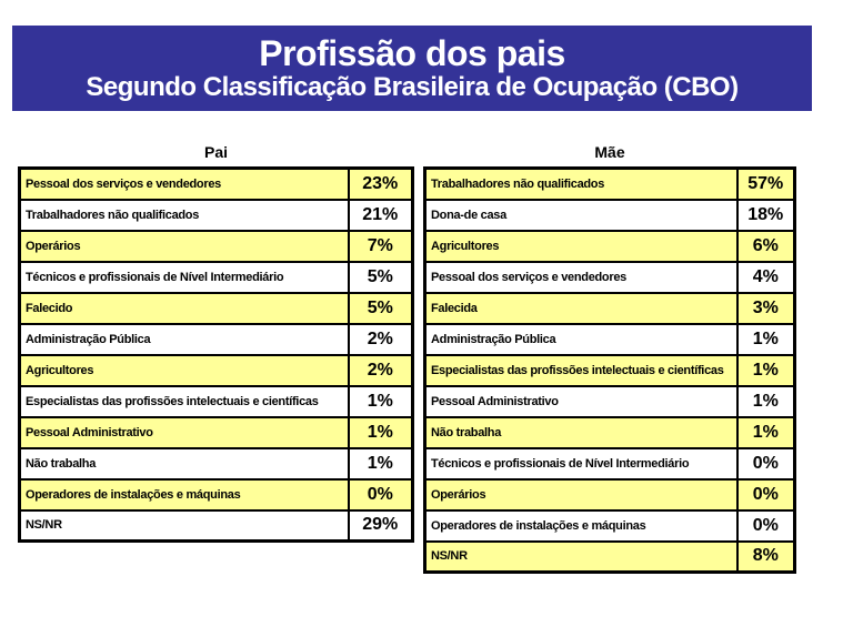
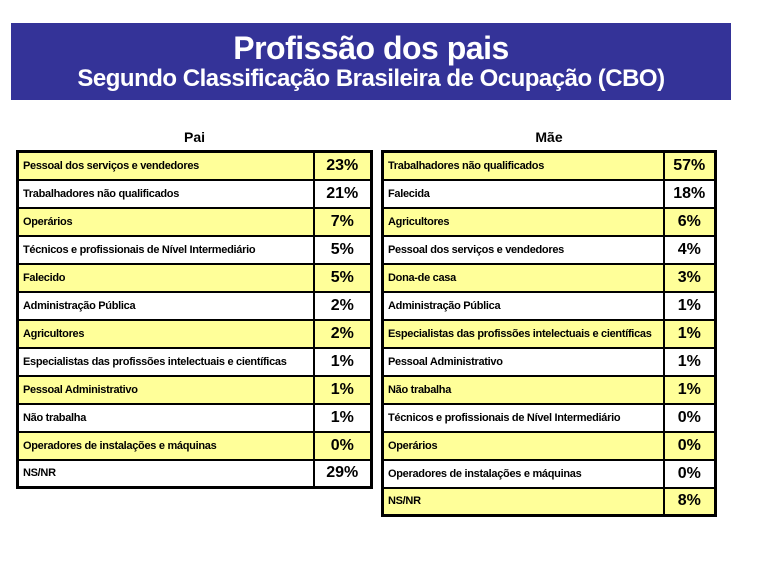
  Profissão dos pais
  Segundo Classificação Brasileira de Ocupação (CBO)
  Pai
  Pessoal dos serviços e vendedores	23%
  Trabalhadores não qualificados	21%
  Operários	7%
  Técnicos e profissionais de Nível Intermediário	5%
  Falecido	5%
  Administração Pública	2%
  Agricultores	2%
  Especialistas das profissões intelectuais e científicas	1%
  Pessoal Administrativo	1%
  Não trabalha	1%
  Operadores de instalações e máquinas	0%
  NS/NR	29%
  Mãe
  Trabalhadores não qualificados	57%
- Dona-de casa	18%
+ Falecida	18%
  Agricultores	6%
  Pessoal dos serviços e vendedores	4%
- Falecida	3%
+ Dona-de casa	3%
  Administração Pública	1%
  Especialistas das profissões intelectuais e científicas	1%
  Pessoal Administrativo	1%
  Não trabalha	1%
  Técnicos e profissionais de Nível Intermediário	0%
  Operários	0%
  Operadores de instalações e máquinas	0%
  NS/NR	8%
